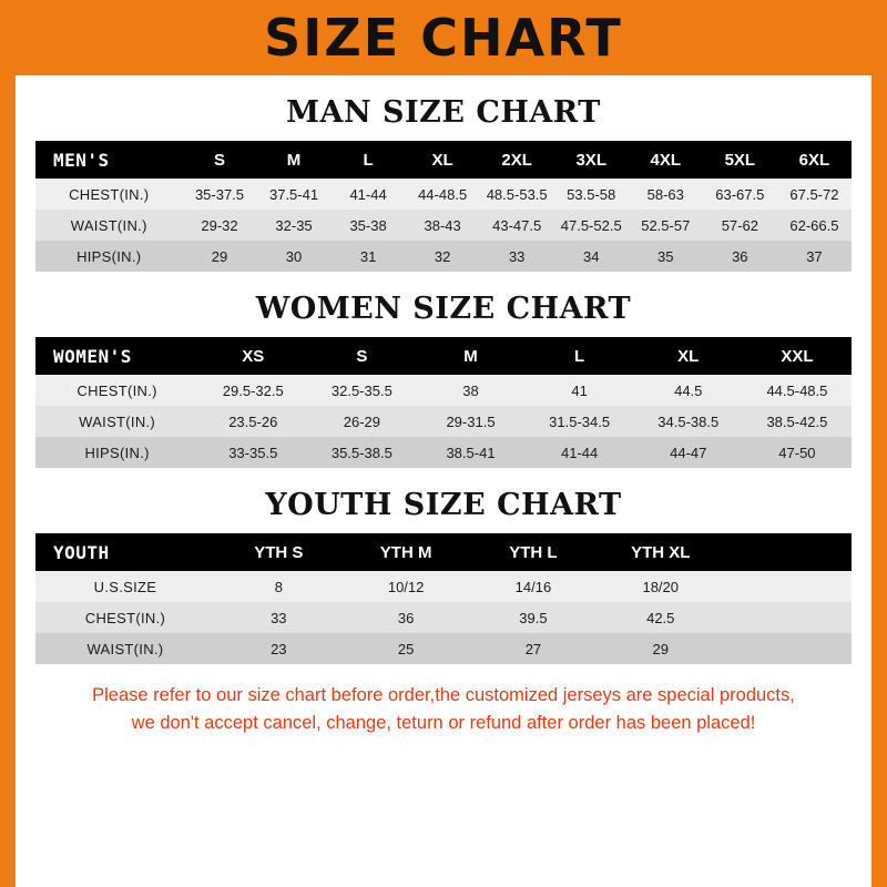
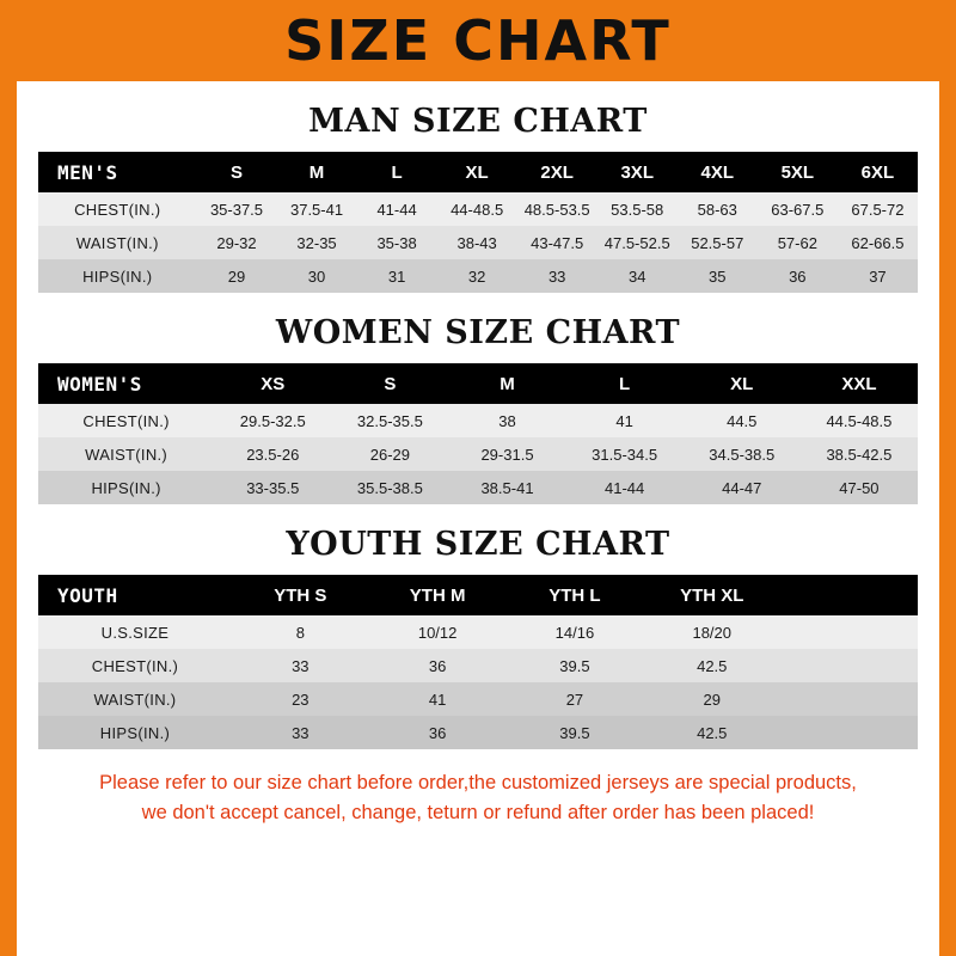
  SIZE CHART
  MAN SIZE CHART
  MEN'S	S	M	L	XL	2XL	3XL	4XL	5XL	6XL
  CHEST(IN.)	35-37.5	37.5-41	41-44	44-48.5	48.5-53.5	53.5-58	58-63	63-67.5	67.5-72
  WAIST(IN.)	29-32	32-35	35-38	38-43	43-47.5	47.5-52.5	52.5-57	57-62	62-66.5
  HIPS(IN.)	29	30	31	32	33	34	35	36	37
  WOMEN SIZE CHART
  WOMEN'S	XS	S	M	L	XL	XXL
  CHEST(IN.)	29.5-32.5	32.5-35.5	38	41	44.5	44.5-48.5
  WAIST(IN.)	23.5-26	26-29	29-31.5	31.5-34.5	34.5-38.5	38.5-42.5
  HIPS(IN.)	33-35.5	35.5-38.5	38.5-41	41-44	44-47	47-50
  YOUTH SIZE CHART
  YOUTH	YTH S	YTH M	YTH L	YTH XL
  U.S.SIZE	8	10/12	14/16	18/20
  CHEST(IN.)	33	36	39.5	42.5
- WAIST(IN.)	23	25	27	29
+ WAIST(IN.)	23	41	27	29
+ HIPS(IN.)	33	36	39.5	42.5
  Please refer to our size chart before order,the customized jerseys are special products,
  we don't accept cancel, change, teturn or refund after order has been placed!
